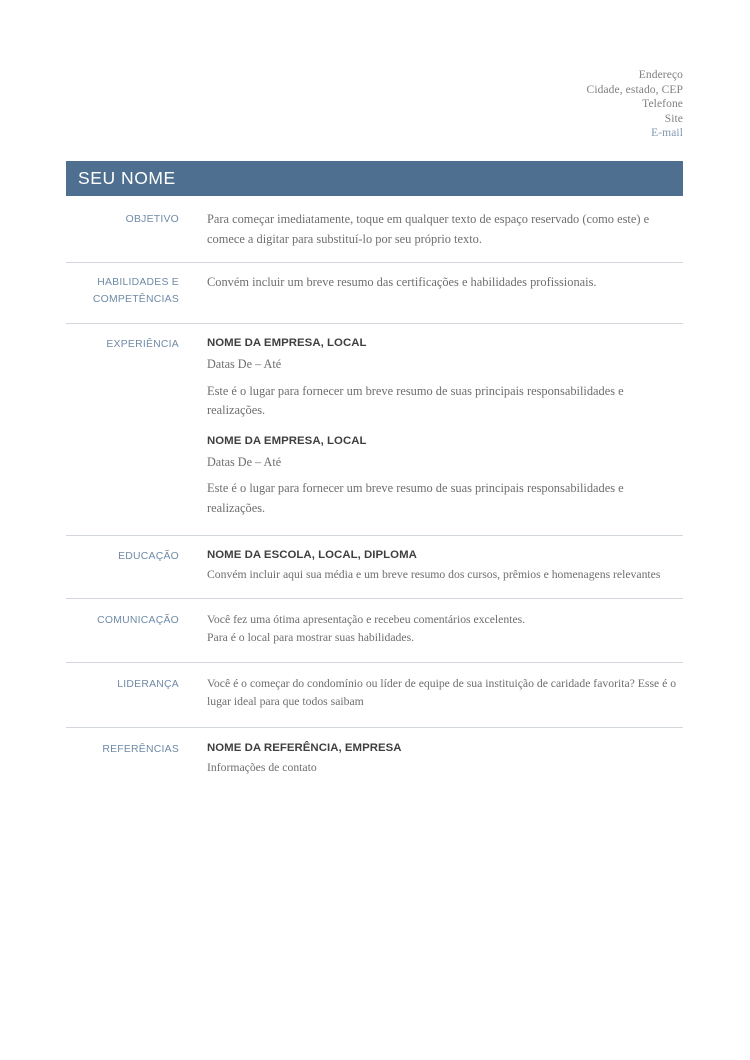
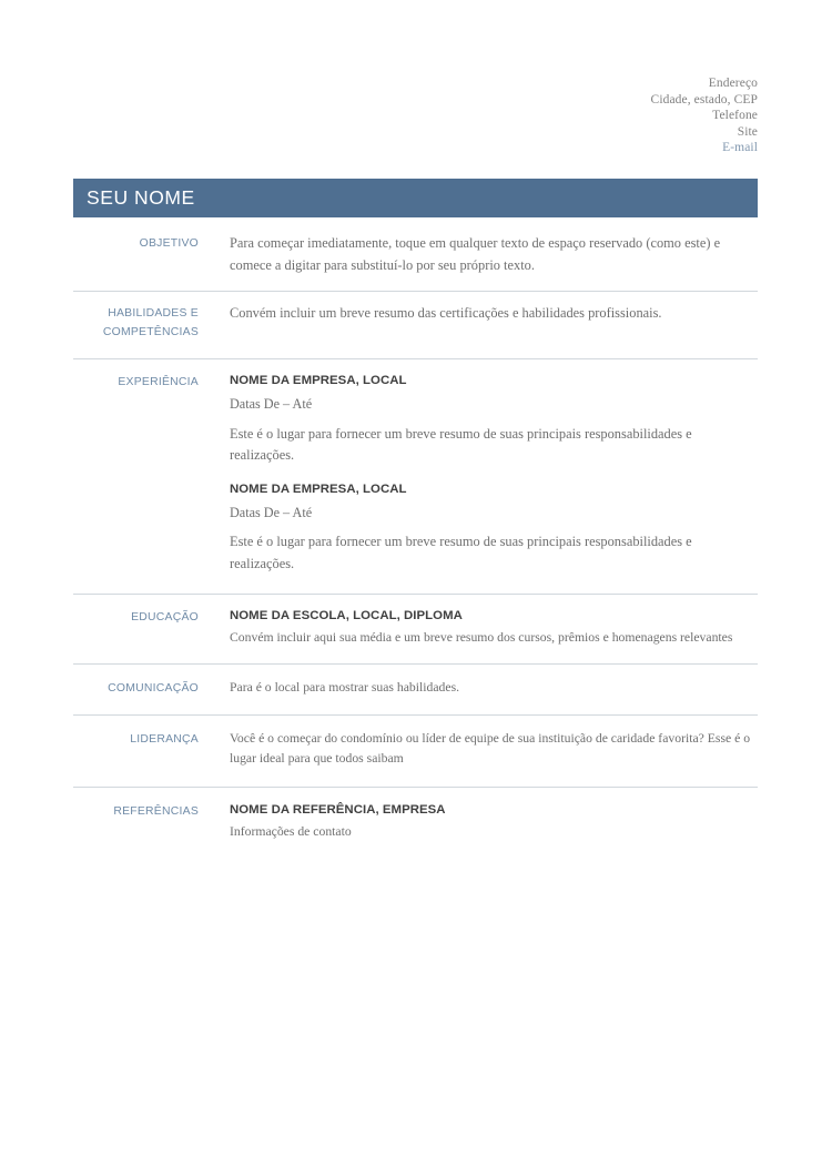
  Endereço
  Cidade, estado, CEP
  Telefone
  Site
  E-mail
  SEU NOME
  OBJETIVO
  Para começar imediatamente, toque em qualquer texto de espaço reservado (como este) e comece a digitar para substituí-lo por seu próprio texto.
  HABILIDADES E
  COMPETÊNCIAS
  Convém incluir um breve resumo das certificações e habilidades profissionais.
  EXPERIÊNCIA
  NOME DA EMPRESA, LOCAL
  Datas De – Até
  Este é o lugar para fornecer um breve resumo de suas principais responsabilidades e realizações.
  NOME DA EMPRESA, LOCAL
  Datas De – Até
  Este é o lugar para fornecer um breve resumo de suas principais responsabilidades e realizações.
  EDUCAÇÃO
  NOME DA ESCOLA, LOCAL, DIPLOMA
  Convém incluir aqui sua média e um breve resumo dos cursos, prêmios e homenagens relevantes
  COMUNICAÇÃO
- Você fez uma ótima apresentação e recebeu comentários excelentes.
  Para é o local para mostrar suas habilidades.
  LIDERANÇA
  Você é o começar do condomínio ou líder de equipe de sua instituição de caridade favorita? Esse é o lugar ideal para que todos saibam
  REFERÊNCIAS
  NOME DA REFERÊNCIA, EMPRESA
  Informações de contato
